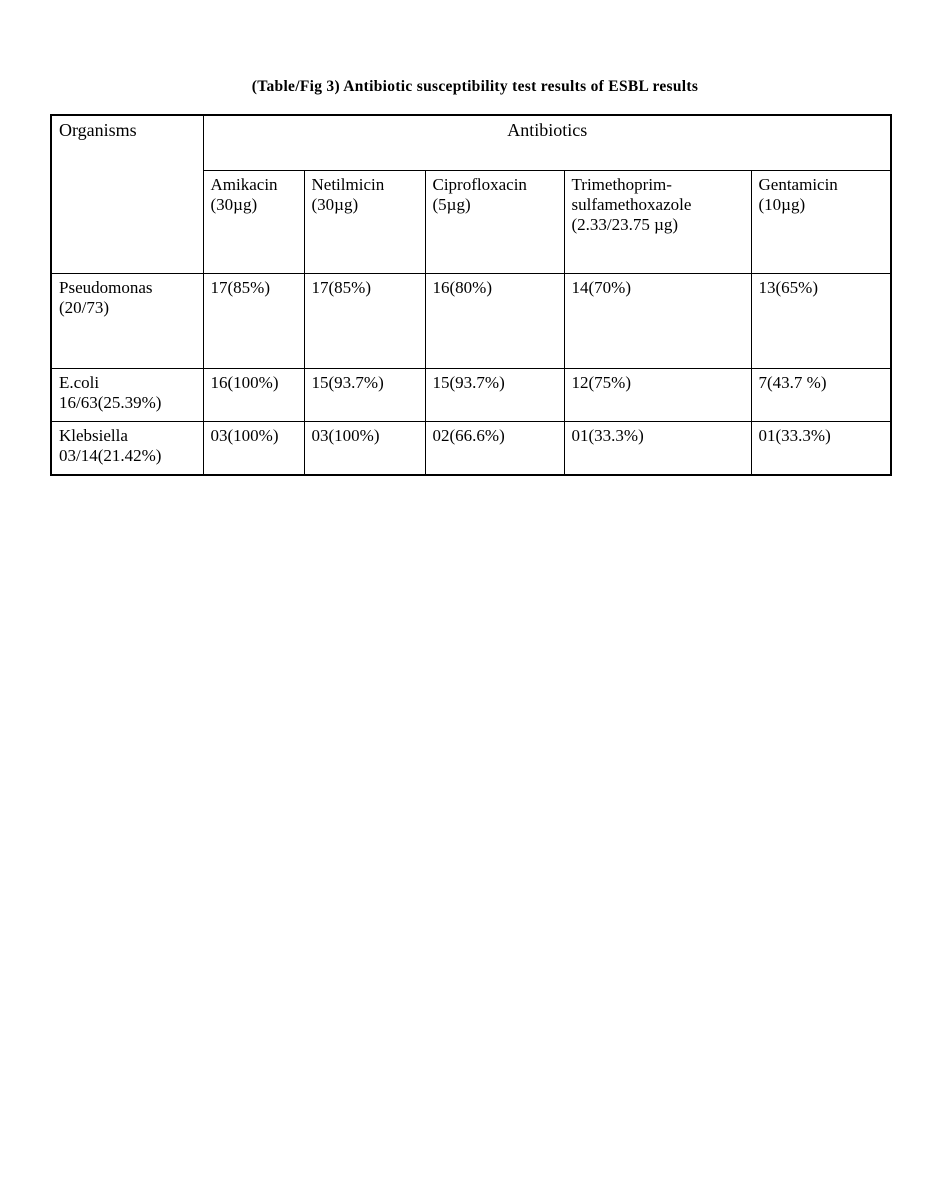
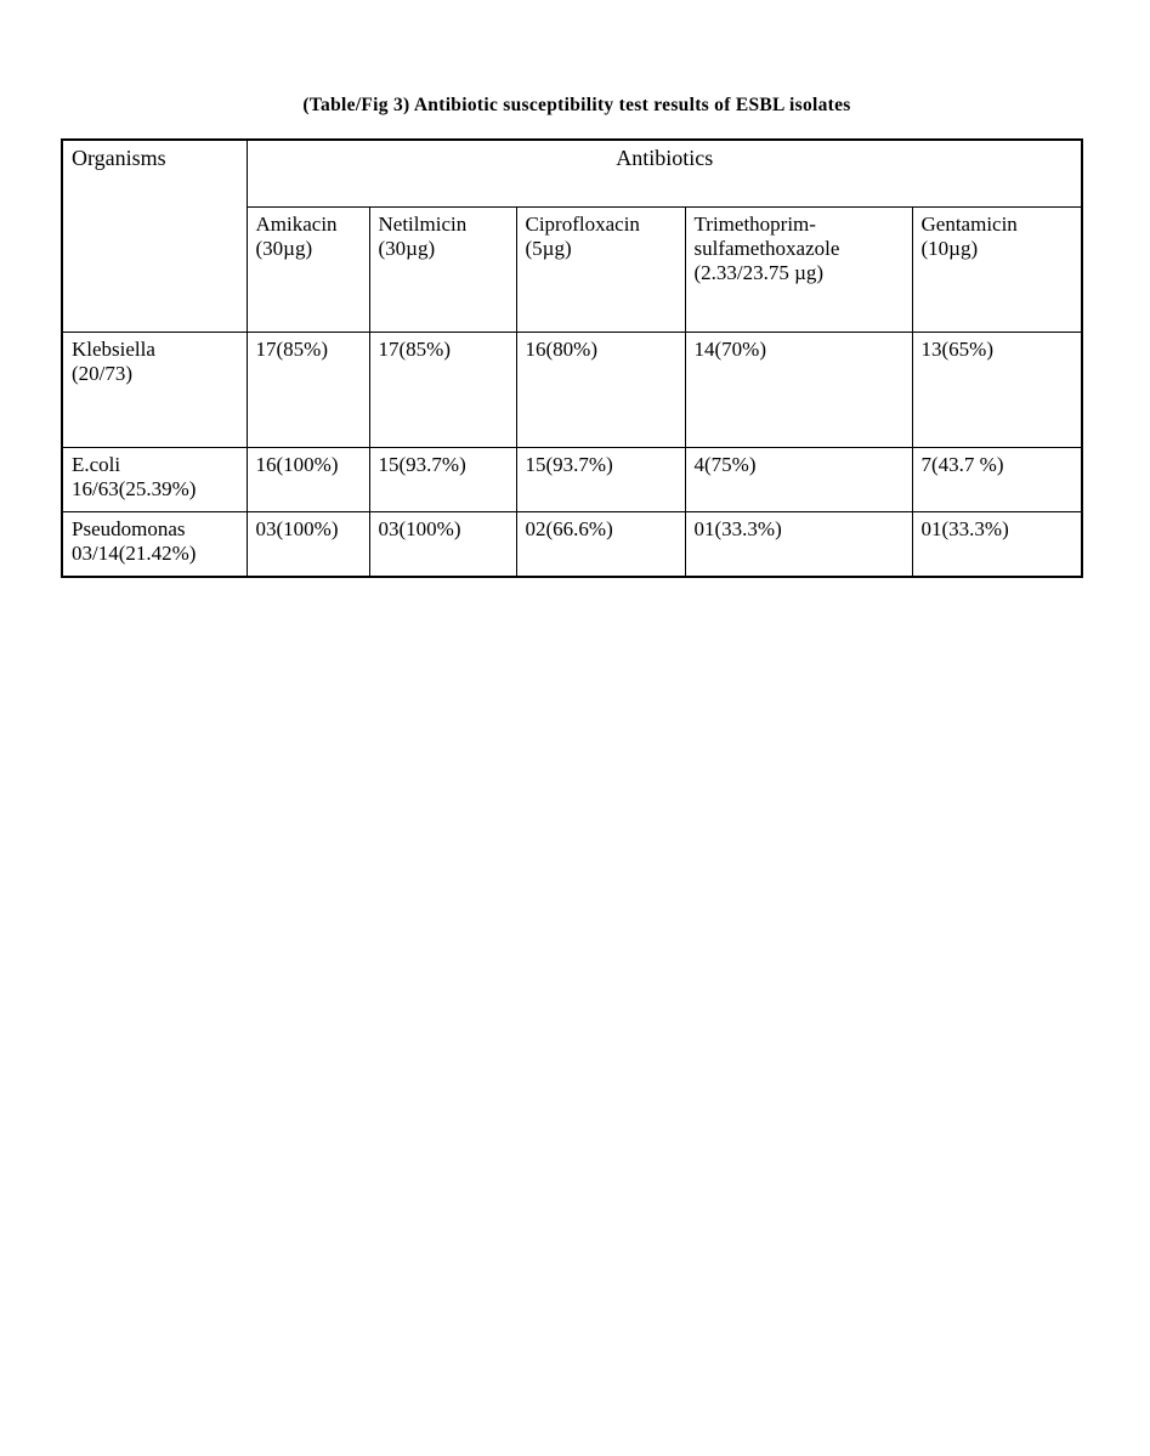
- (Table/Fig 3) Antibiotic susceptibility test results of ESBL results
+ (Table/Fig 3) Antibiotic susceptibility test results of ESBL isolates
  Organisms	Antibiotics
  Amikacin (30µg)	Netilmicin (30µg)	Ciprofloxacin (5µg)	Trimethoprim- sulfamethoxazole (2.33/23.75 µg)	Gentamicin (10µg)
- Pseudomonas (20/73)	17(85%)	17(85%)	16(80%)	14(70%)	13(65%)
+ Klebsiella (20/73)	17(85%)	17(85%)	16(80%)	14(70%)	13(65%)
- E.coli 16/63(25.39%)	16(100%)	15(93.7%)	15(93.7%)	12(75%)	7(43.7 %)
+ E.coli 16/63(25.39%)	16(100%)	15(93.7%)	15(93.7%)	4(75%)	7(43.7 %)
- Klebsiella 03/14(21.42%)	03(100%)	03(100%)	02(66.6%)	01(33.3%)	01(33.3%)
+ Pseudomonas 03/14(21.42%)	03(100%)	03(100%)	02(66.6%)	01(33.3%)	01(33.3%)
